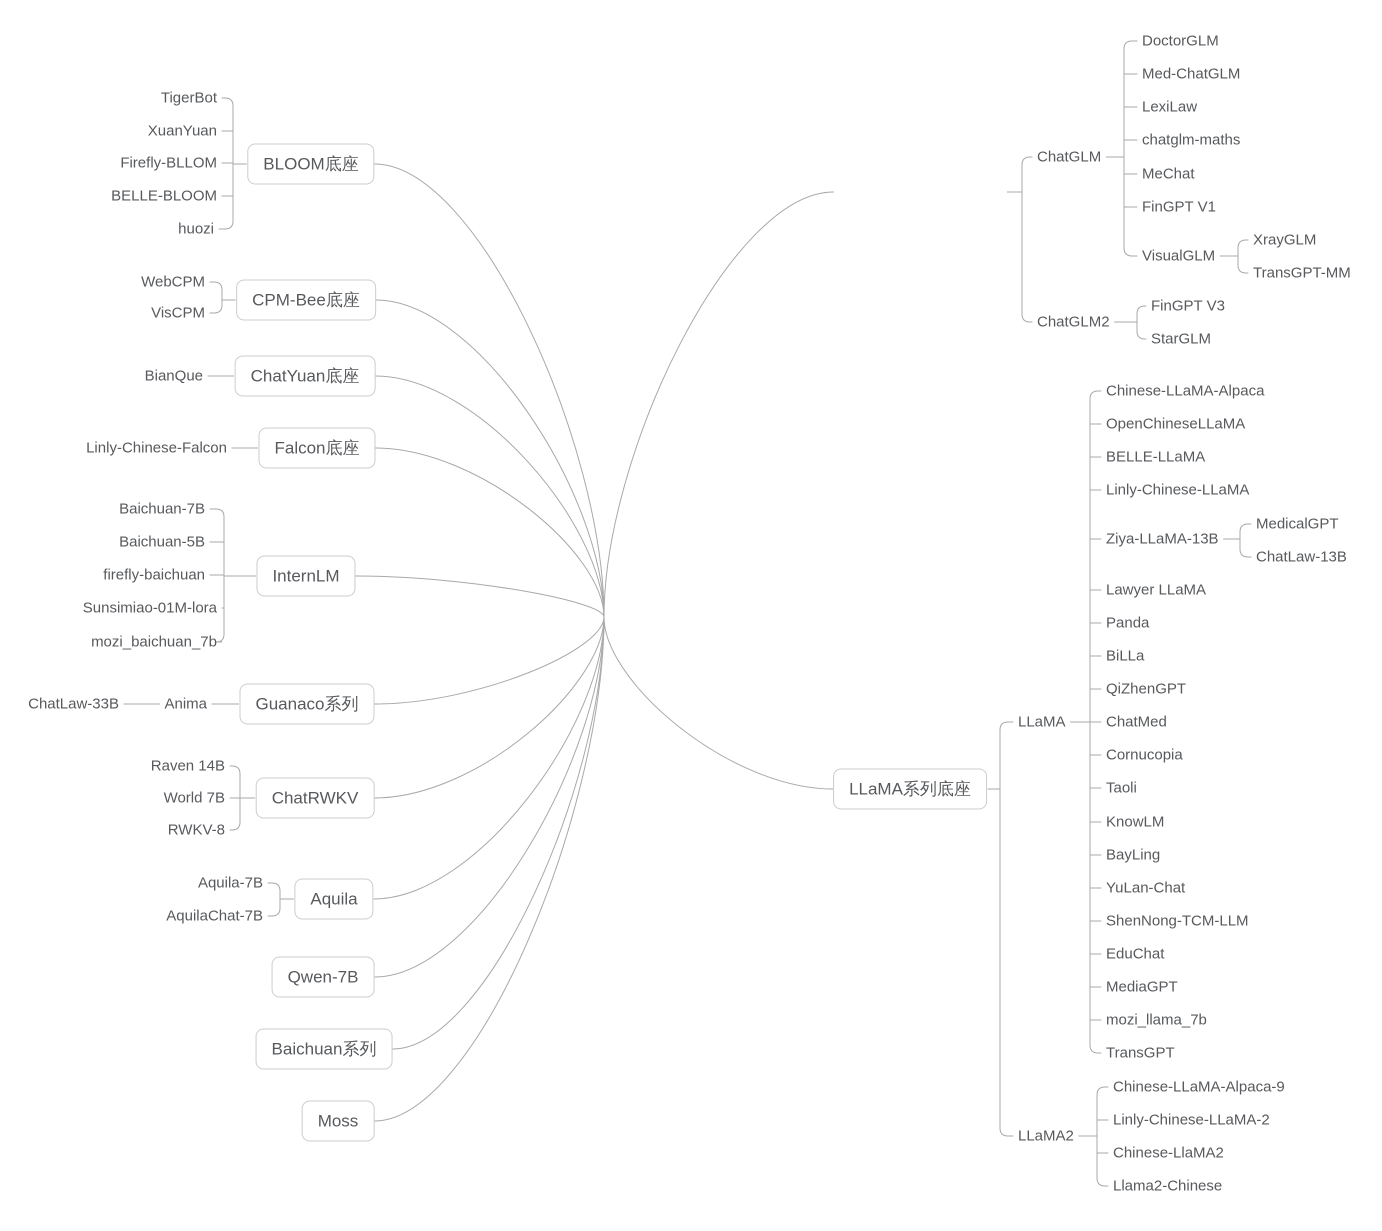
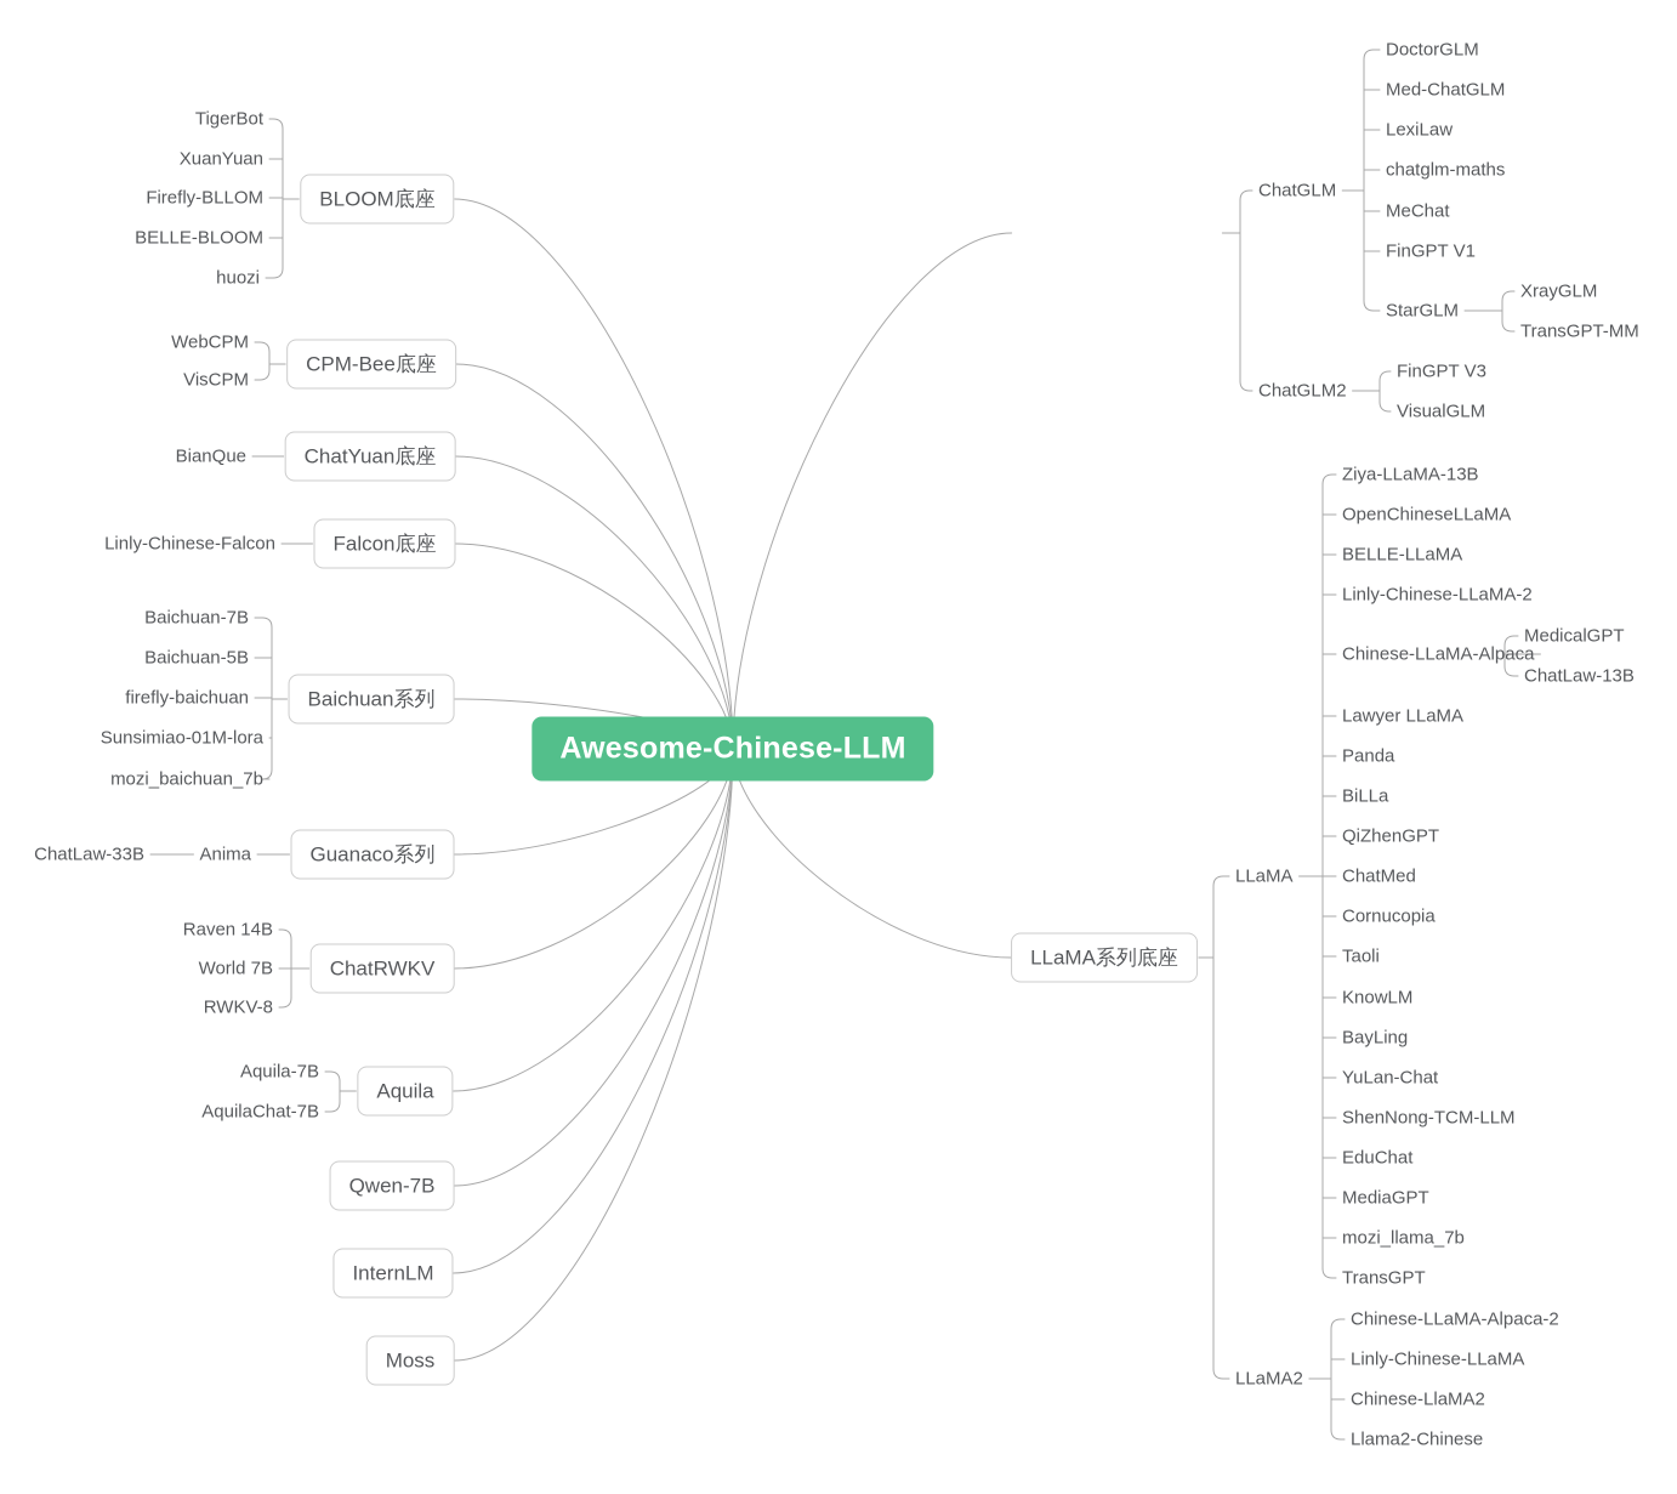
+ Awesome-Chinese-LLM
  BLOOM底座
  TigerBot
  XuanYuan
  Firefly-BLLOM
  BELLE-BLOOM
  huozi
  CPM-Bee底座
  WebCPM
  VisCPM
  ChatYuan底座
  BianQue
  Falcon底座
  Linly-Chinese-Falcon
- InternLM
+ Baichuan系列
  Baichuan-7B
  Baichuan-5B
  firefly-baichuan
  Sunsimiao-01M-lora
  mozi_baichuan_7b
  Guanaco系列
  Anima
  ChatLaw-33B
  ChatRWKV
  Raven 14B
  World 7B
  RWKV-8
  Aquila
  Aquila-7B
  AquilaChat-7B
  Qwen-7B
- Baichuan系列
+ InternLM
  Moss
  ChatGLM
  DoctorGLM
  Med-ChatGLM
  LexiLaw
  chatglm-maths
  MeChat
  FinGPT V1
- VisualGLM
+ StarGLM
  XrayGLM
  TransGPT-MM
  ChatGLM2
  FinGPT V3
- StarGLM
+ VisualGLM
  LLaMA系列底座
  LLaMA
- Chinese-LLaMA-Alpaca
+ Ziya-LLaMA-13B
  OpenChineseLLaMA
  BELLE-LLaMA
- Linly-Chinese-LLaMA
+ Linly-Chinese-LLaMA-2
- Ziya-LLaMA-13B
+ Chinese-LLaMA-Alpaca
  MedicalGPT
  ChatLaw-13B
  Lawyer LLaMA
  Panda
  BiLLa
  QiZhenGPT
  ChatMed
  Cornucopia
  Taoli
  KnowLM
  BayLing
  YuLan-Chat
  ShenNong-TCM-LLM
  EduChat
  MediaGPT
  mozi_llama_7b
  TransGPT
  LLaMA2
- Chinese-LLaMA-Alpaca-9
+ Chinese-LLaMA-Alpaca-2
- Linly-Chinese-LLaMA-2
+ Linly-Chinese-LLaMA
  Chinese-LlaMA2
  Llama2-Chinese
